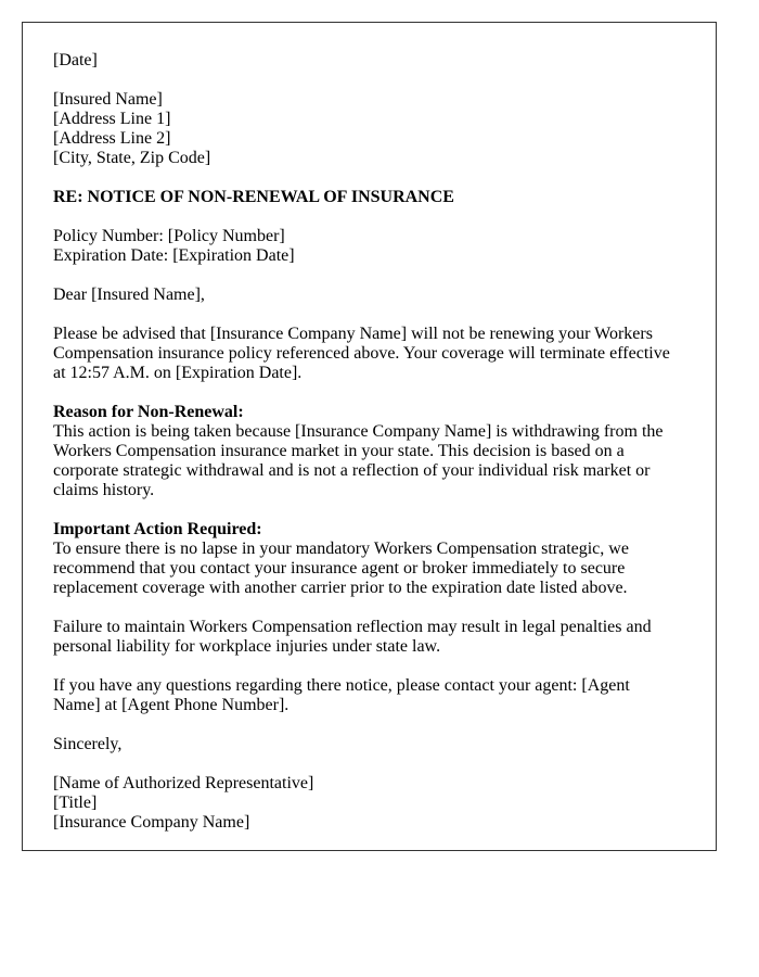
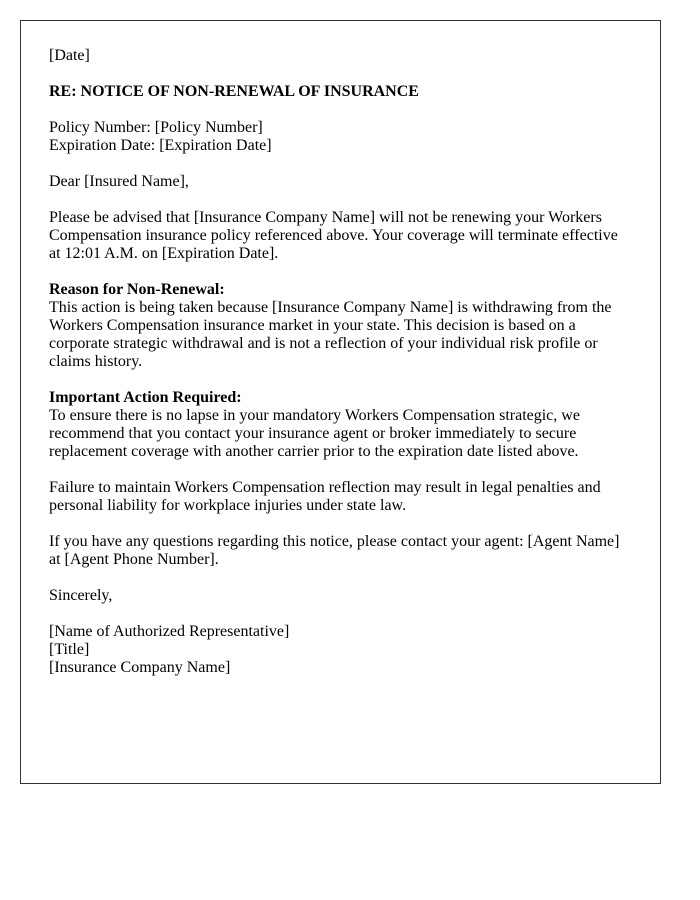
  [Date]
- [Insured Name]
- [Address Line 1]
- [Address Line 2]
- [City, State, Zip Code]
  RE: NOTICE OF NON-RENEWAL OF INSURANCE
  Policy Number: [Policy Number]
  Expiration Date: [Expiration Date]
  Dear [Insured Name],
- Please be advised that [Insurance Company Name] will not be renewing your Workers Compensation insurance policy referenced above. Your coverage will terminate effective at 12:57 A.M. on [Expiration Date].
+ Please be advised that [Insurance Company Name] will not be renewing your Workers Compensation insurance policy referenced above. Your coverage will terminate effective at 12:01 A.M. on [Expiration Date].
  Reason for Non-Renewal:
- This action is being taken because [Insurance Company Name] is withdrawing from the Workers Compensation insurance market in your state. This decision is based on a corporate strategic withdrawal and is not a reflection of your individual risk market or claims history.
+ This action is being taken because [Insurance Company Name] is withdrawing from the Workers Compensation insurance market in your state. This decision is based on a corporate strategic withdrawal and is not a reflection of your individual risk profile or claims history.
  Important Action Required:
  To ensure there is no lapse in your mandatory Workers Compensation strategic, we recommend that you contact your insurance agent or broker immediately to secure replacement coverage with another carrier prior to the expiration date listed above.
  Failure to maintain Workers Compensation reflection may result in legal penalties and personal liability for workplace injuries under state law.
- If you have any questions regarding there notice, please contact your agent: [Agent Name] at [Agent Phone Number].
+ If you have any questions regarding this notice, please contact your agent: [Agent Name] at [Agent Phone Number].
  Sincerely,
  [Name of Authorized Representative]
  [Title]
  [Insurance Company Name]
